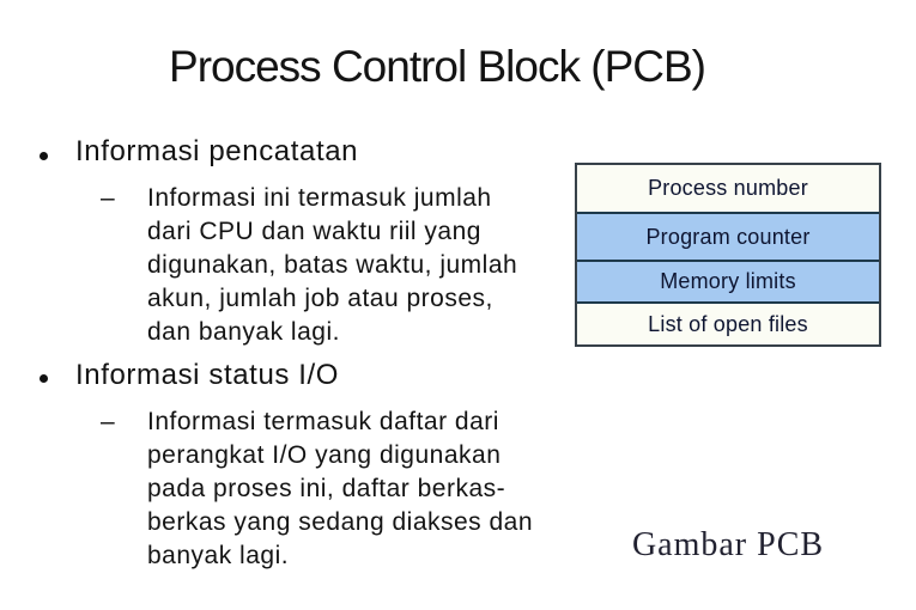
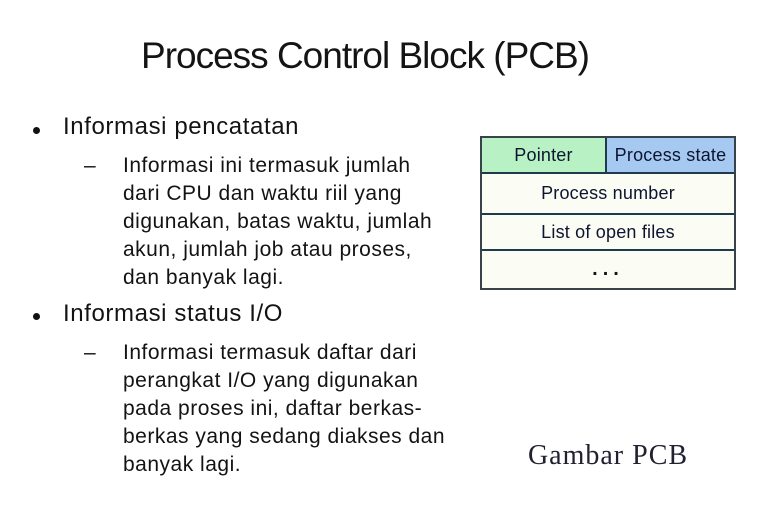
  Process Control Block (PCB)
  Informasi pencatatan
  –
  Informasi ini termasuk jumlah
  dari CPU dan waktu riil yang
  digunakan, batas waktu, jumlah
  akun, jumlah job atau proses,
  dan banyak lagi.
  Informasi status I/O
  –
  Informasi termasuk daftar dari
  perangkat I/O yang digunakan
  pada proses ini, daftar berkas-
  berkas yang sedang diakses dan
  banyak lagi.
+ Pointer
+ Process state
  Process number
- Program counter
- Memory limits
  List of open files
+ ...
  Gambar PCB
